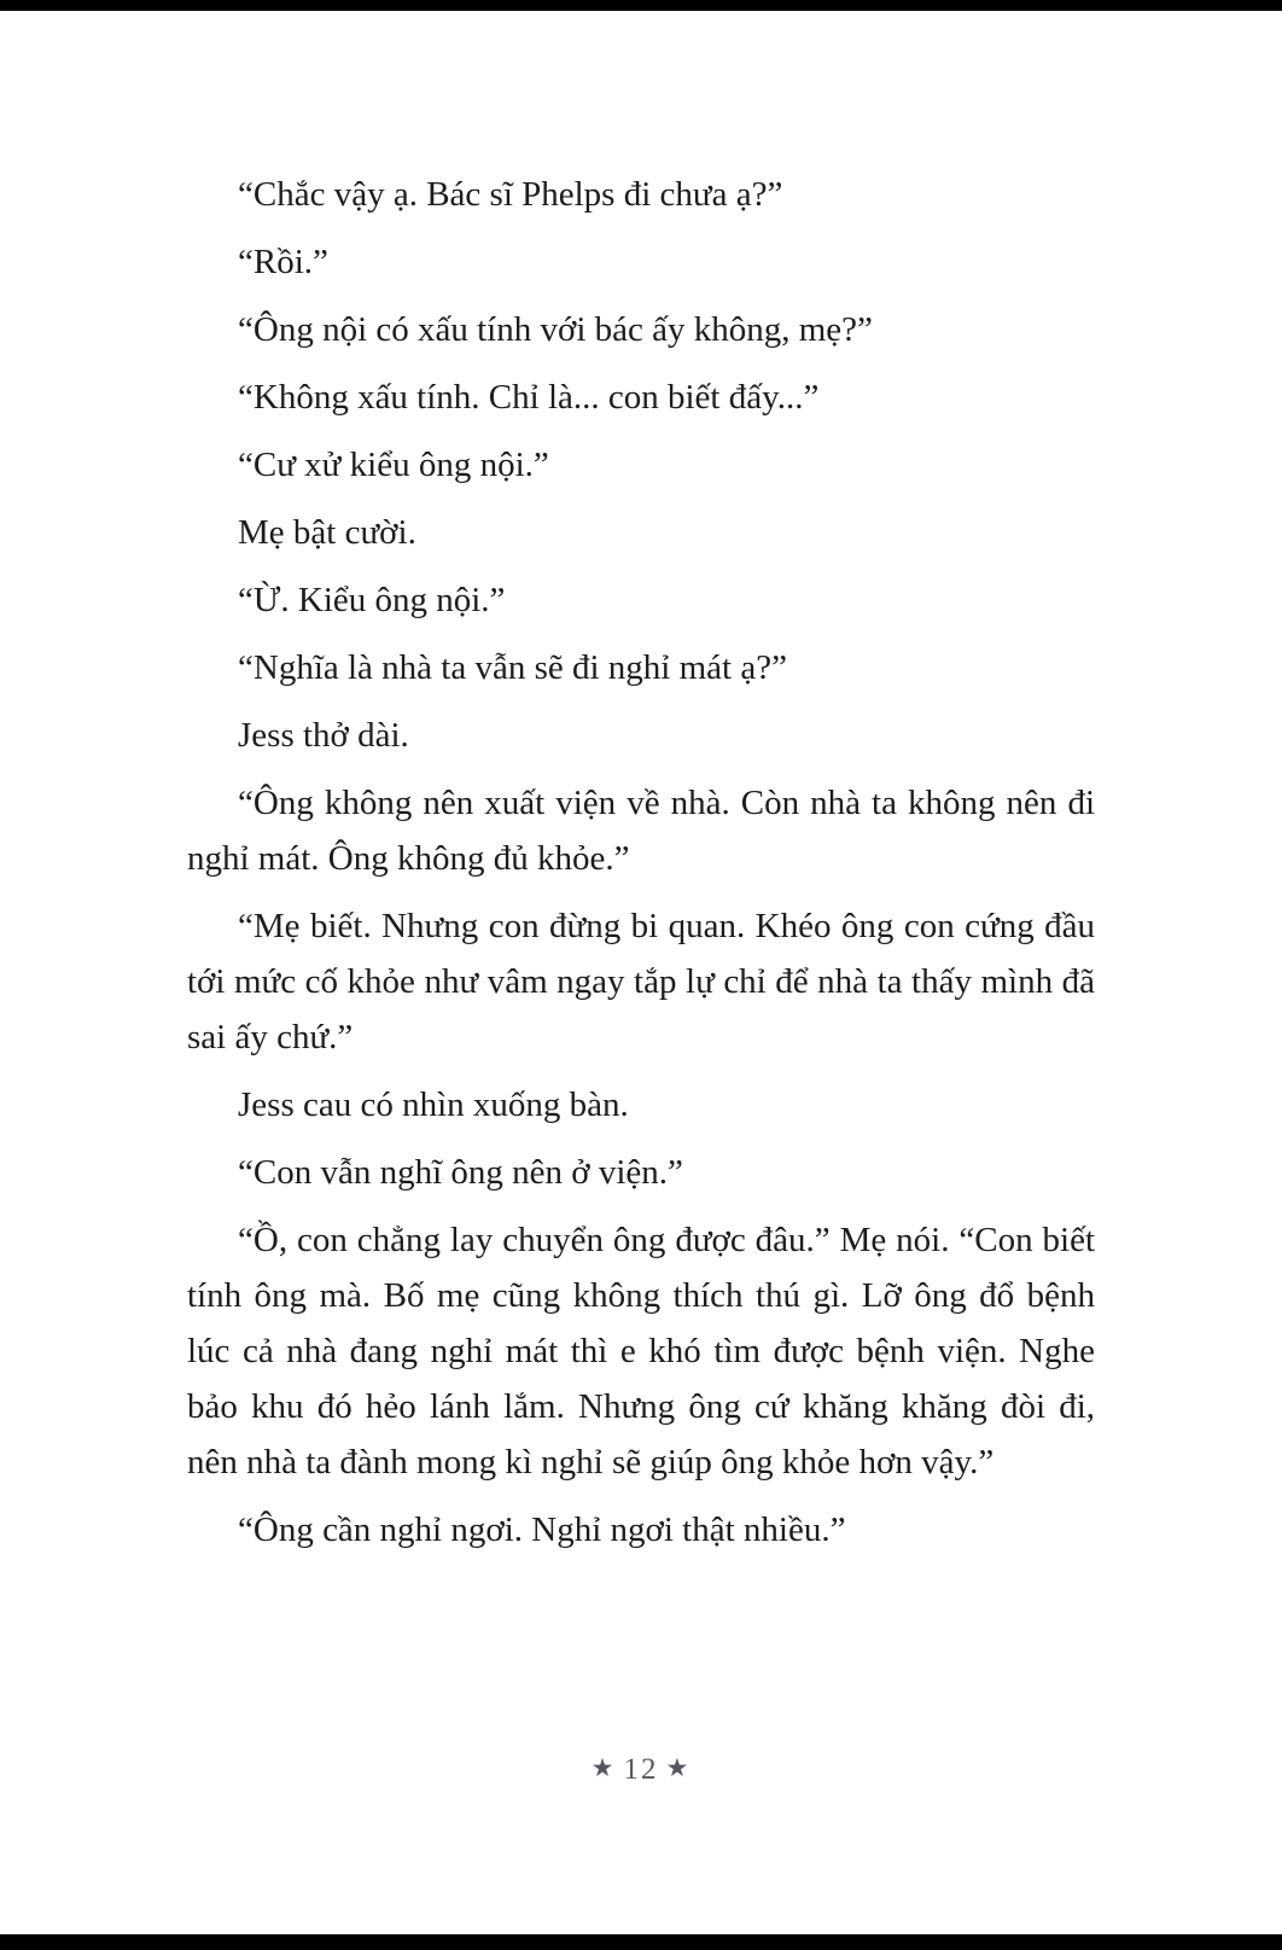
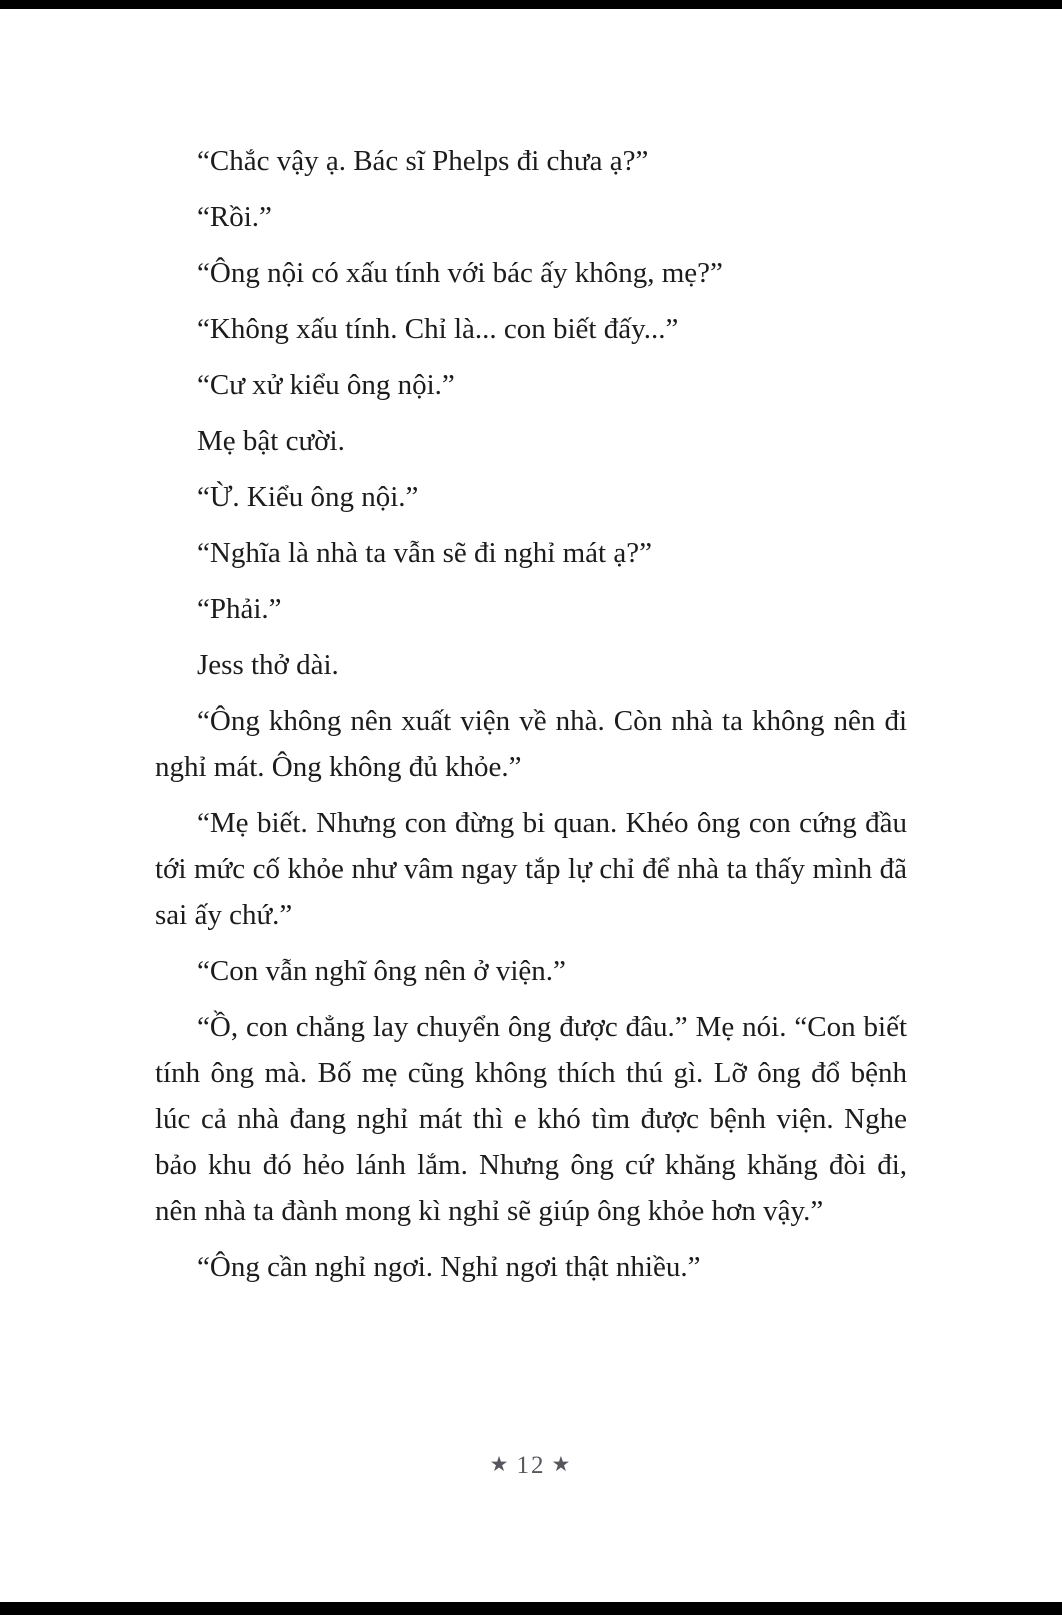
  “Chắc vậy ạ. Bác sĩ Phelps đi chưa ạ?”
  “Rồi.”
  “Ông nội có xấu tính với bác ấy không, mẹ?”
  “Không xấu tính. Chỉ là... con biết đấy...”
  “Cư xử kiểu ông nội.”
  Mẹ bật cười.
  “Ừ. Kiểu ông nội.”
  “Nghĩa là nhà ta vẫn sẽ đi nghỉ mát ạ?”
+ “Phải.”
  Jess thở dài.
  “Ông không nên xuất viện về nhà. Còn nhà ta không nên đi nghỉ mát. Ông không đủ khỏe.”
  “Mẹ biết. Nhưng con đừng bi quan. Khéo ông con cứng đầu tới mức cố khỏe như vâm ngay tắp lự chỉ để nhà ta thấy mình đã sai ấy chứ.”
- Jess cau có nhìn xuống bàn.
  “Con vẫn nghĩ ông nên ở viện.”
  “Ồ, con chẳng lay chuyển ông được đâu.” Mẹ nói. “Con biết tính ông mà. Bố mẹ cũng không thích thú gì. Lỡ ông đổ bệnh lúc cả nhà đang nghỉ mát thì e khó tìm được bệnh viện. Nghe bảo khu đó hẻo lánh lắm. Nhưng ông cứ khăng khăng đòi đi, nên nhà ta đành mong kì nghỉ sẽ giúp ông khỏe hơn vậy.”
  “Ông cần nghỉ ngơi. Nghỉ ngơi thật nhiều.”
  ★ 12 ★
